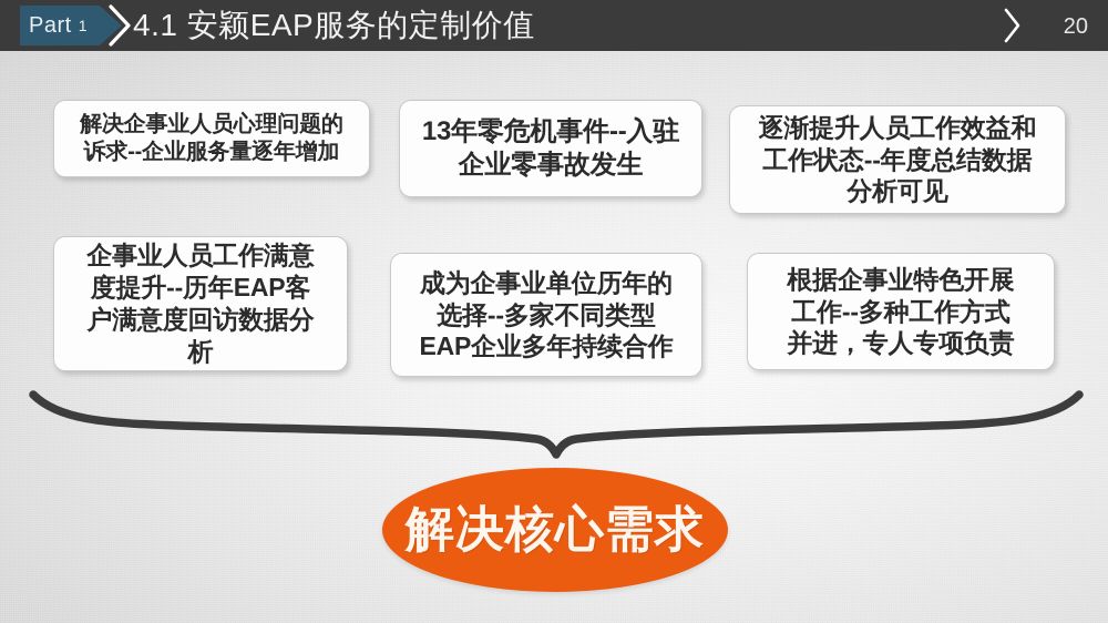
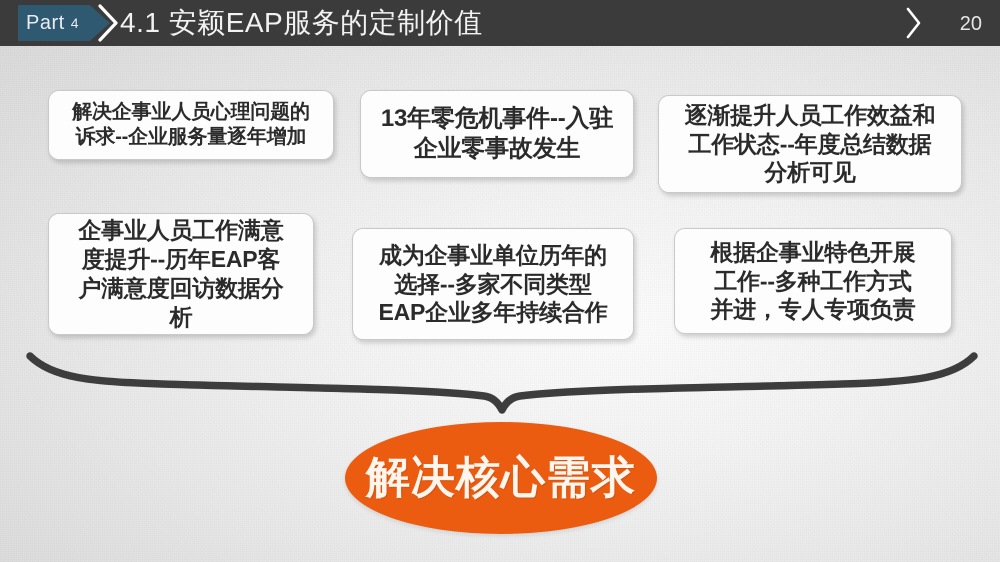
  Part
- 1
+ 4
  4.1 安颖EAP服务的定制价值
  20
  解决企事业人员心理问题的
  诉求--企业服务量逐年增加
  13年零危机事件--入驻
  企业零事故发生
  逐渐提升人员工作效益和
  工作状态--年度总结数据
  分析可见
  企事业人员工作满意
  度提升--历年EAP客
  户满意度回访数据分
  析
  成为企事业单位历年的
  选择--多家不同类型
  EAP企业多年持续合作
  根据企事业特色开展
  工作--多种工作方式
  并进，专人专项负责
  解决核心需求
